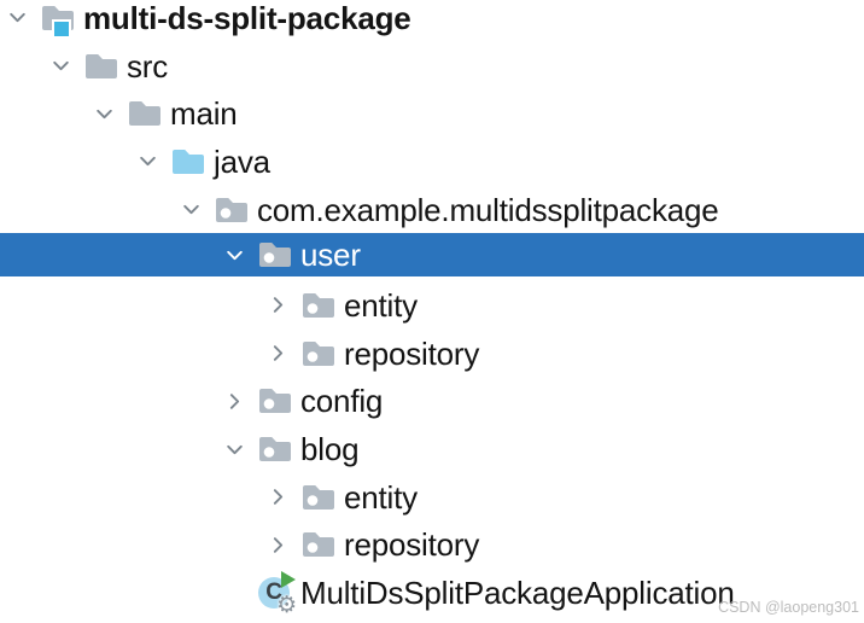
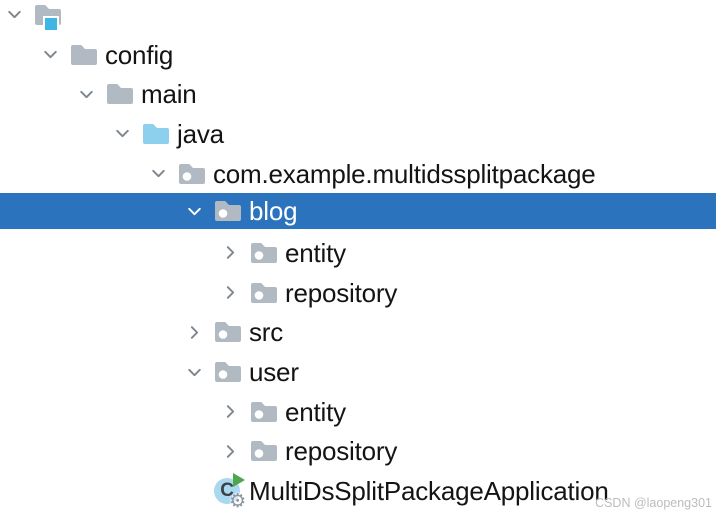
- multi-ds-split-package
- src
+ config
  main
  java
  com.example.multidssplitpackage
- user
+ blog
  entity
  repository
- config
+ src
- blog
+ user
  entity
  repository
  C
  ⚙
  MultiDsSplitPackageApplication
  CSDN @laopeng301
